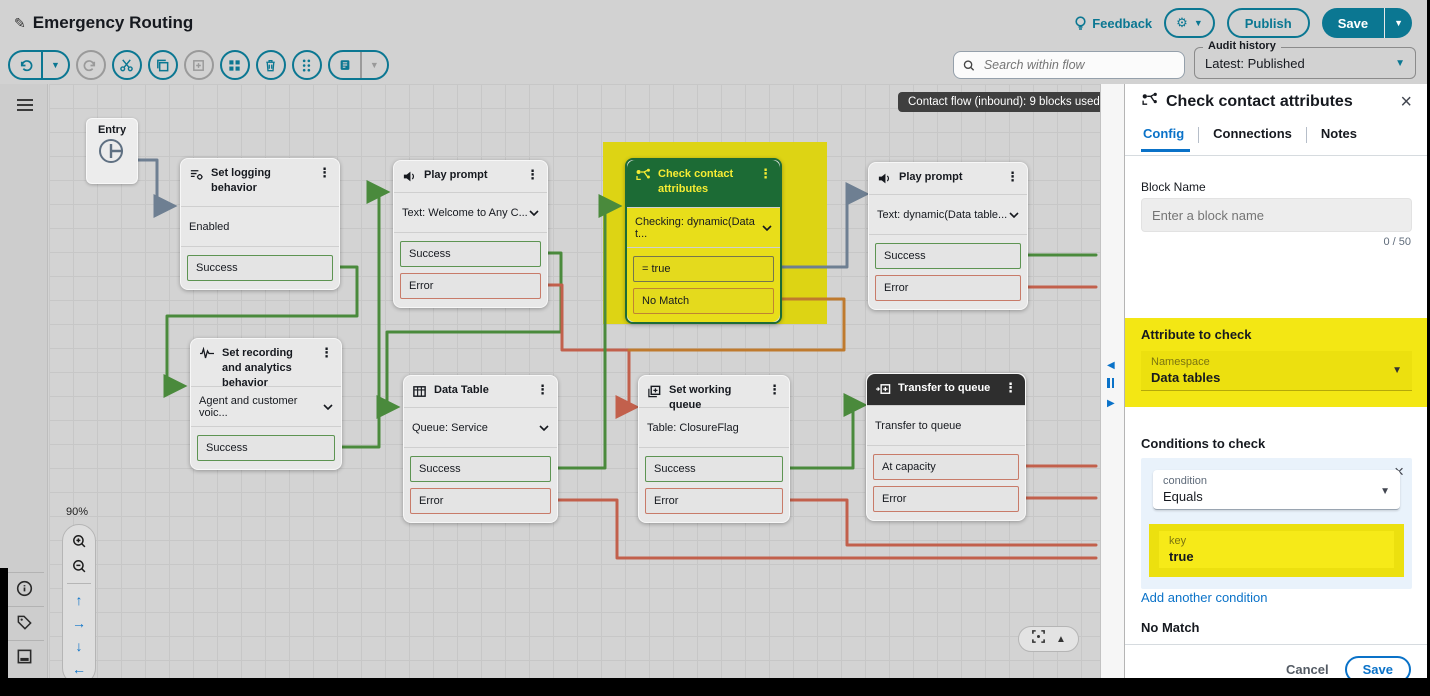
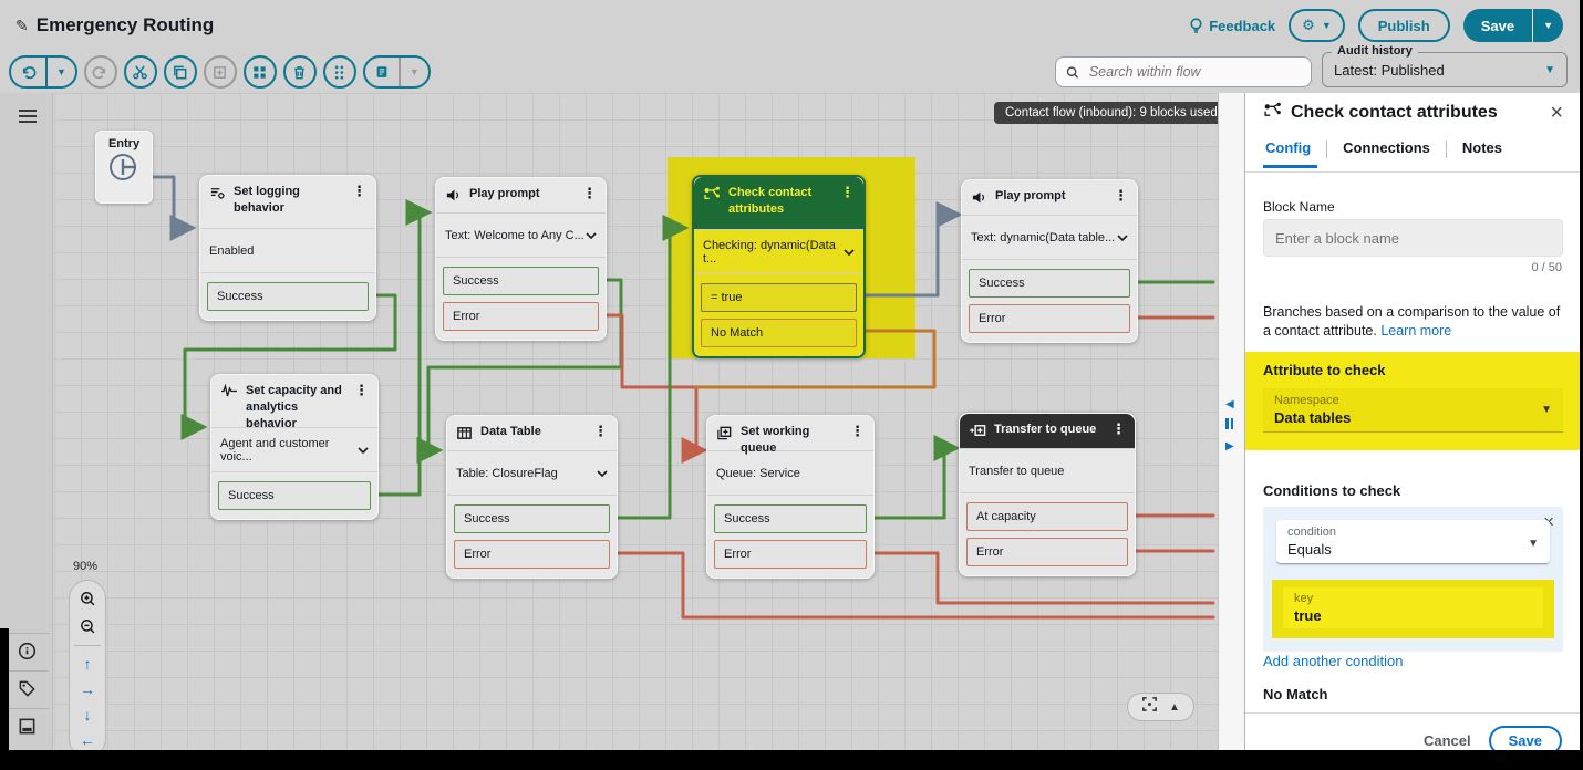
  ✎
  Emergency Routing
  Feedback
  ⚙
  ▼
  Publish
  Save
  ▼
  ▼
  ▼
  Search within flow
  Audit history
  Latest: Published
  ▼
  Entry
  Set logging behavior
  ⋮
  Enabled
  Success
  Play prompt
  ⋮
  Text: Welcome to Any C...
  Success
  Error
  Check contact attributes
  ⋮
  Checking: dynamic(Data t...
  = true
  No Match
  Play prompt
  ⋮
  Text: dynamic(Data table...
  Success
  Error
- Set recording and analytics behavior
+ Set capacity and analytics behavior
  ⋮
  Agent and customer voic...
  Success
  Data Table
  ⋮
- Queue: Service
+ Table: ClosureFlag
  Success
  Error
  Set working queue
  ⋮
- Table: ClosureFlag
+ Queue: Service
  Success
  Error
  Transfer to queue
  ⋮
  Transfer to queue
  At capacity
  Error
  Contact flow (inbound): 9 blocks used
  90%
  ↑
  →
  ↓
  ←
  ▲
  ◀
  ▶
  Check contact attributes
  ×
  Config
  Connections
  Notes
  Block Name
  Enter a block name
  0 / 50
+ Branches based on a comparison to the value of a contact attribute. Learn more
  Attribute to check
  Namespace
  Data tables
  ▼
  Conditions to check
  condition
  Equals
  ▼
  key
  true
  Add another condition
  No Match
  Cancel
  Save
